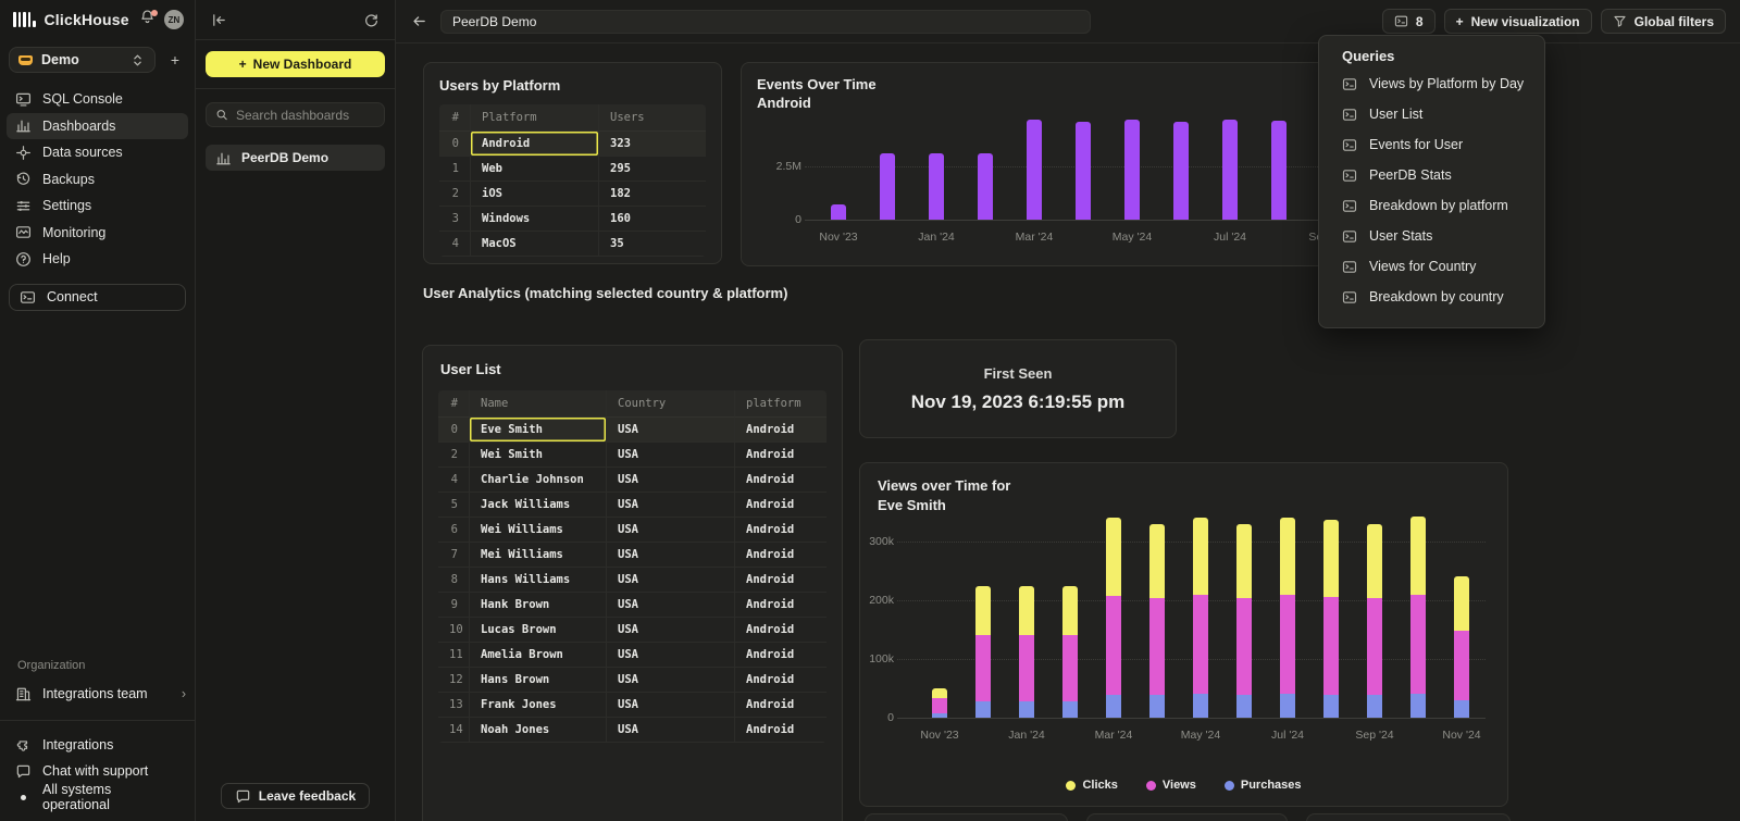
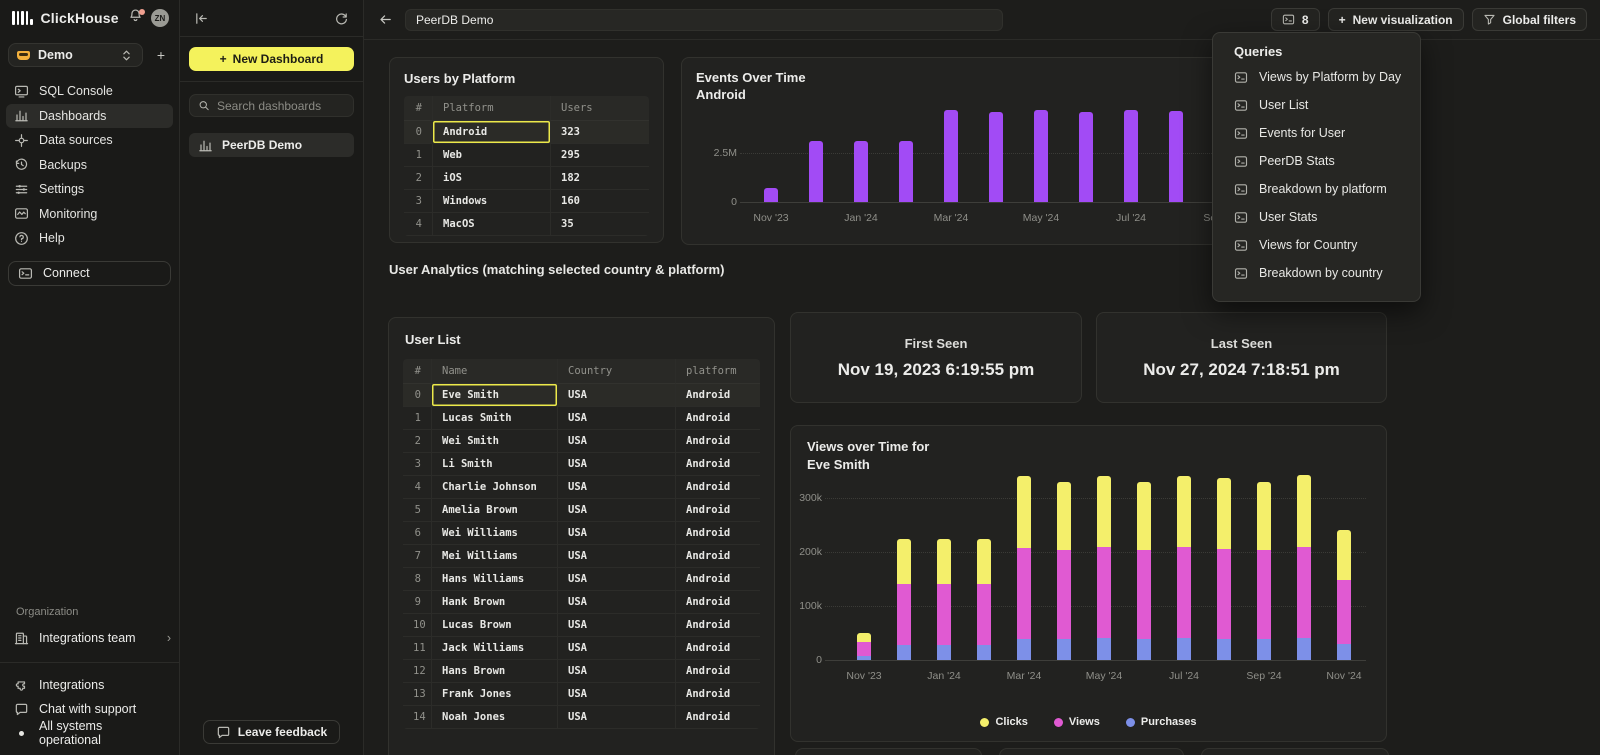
  ClickHouse
  ZN
  Demo
  +
  SQL Console
  Dashboards
  Data sources
  Backups
  Settings
  Monitoring
  Help
  Connect
  Organization
  Integrations team
  ›
  Integrations
  Chat with support
  All systems operational
  +
  New Dashboard
  Search dashboards
  PeerDB Demo
  Leave feedback
  PeerDB Demo
  8
  +
  New visualization
  Global filters
  Users by Platform
  #	Platform	Users
  0	Android	323
  1	Web	295
  2	iOS	182
  3	Windows	160
  4	MacOS	35
  Events Over Time
  Android
  0
  2.5M
  Nov '23
  Jan '24
  Mar '24
  May '24
  Jul '24
  User Analytics (matching selected country & platform)
  User List
  #	Name	Country	platform
  0	Eve Smith	USA	Android
+ 1	Lucas Smith	USA	Android
  2	Wei Smith	USA	Android
+ 3	Li Smith	USA	Android
  4	Charlie Johnson	USA	Android
- 5	Jack Williams	USA	Android
+ 5	Amelia Brown	USA	Android
  6	Wei Williams	USA	Android
  7	Mei Williams	USA	Android
  8	Hans Williams	USA	Android
  9	Hank Brown	USA	Android
  10	Lucas Brown	USA	Android
- 11	Amelia Brown	USA	Android
+ 11	Jack Williams	USA	Android
  12	Hans Brown	USA	Android
  13	Frank Jones	USA	Android
  14	Noah Jones	USA	Android
  First Seen
  Nov 19, 2023 6:19:55 pm
+ Last Seen
+ Nov 27, 2024 7:18:51 pm
  Views over Time for
  Eve Smith
  0
  100k
  200k
  300k
  Nov '23
  Jan '24
  Mar '24
  May '24
  Jul '24
  Sep '24
  Nov '24
  Clicks
  Views
  Purchases
  Queries
  Views by Platform by Day
  User List
  Events for User
  PeerDB Stats
  Breakdown by platform
  User Stats
  Views for Country
  Breakdown by country
